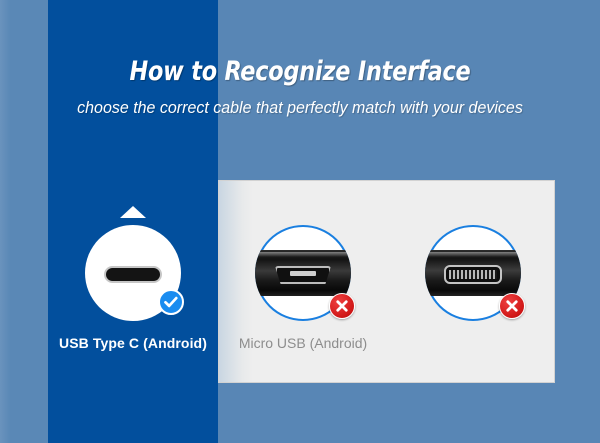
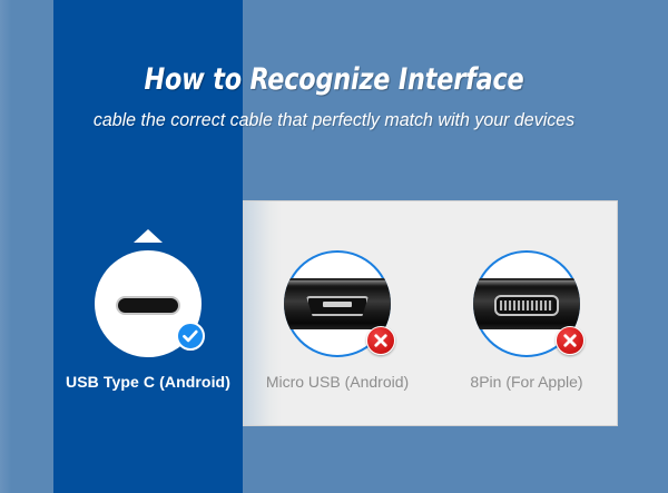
  How to Recognize Interface
- choose the correct cable that perfectly match with your devices
+ cable the correct cable that perfectly match with your devices
  USB Type C (Android)
  Micro USB (Android)
+ 8Pin (For Apple)
